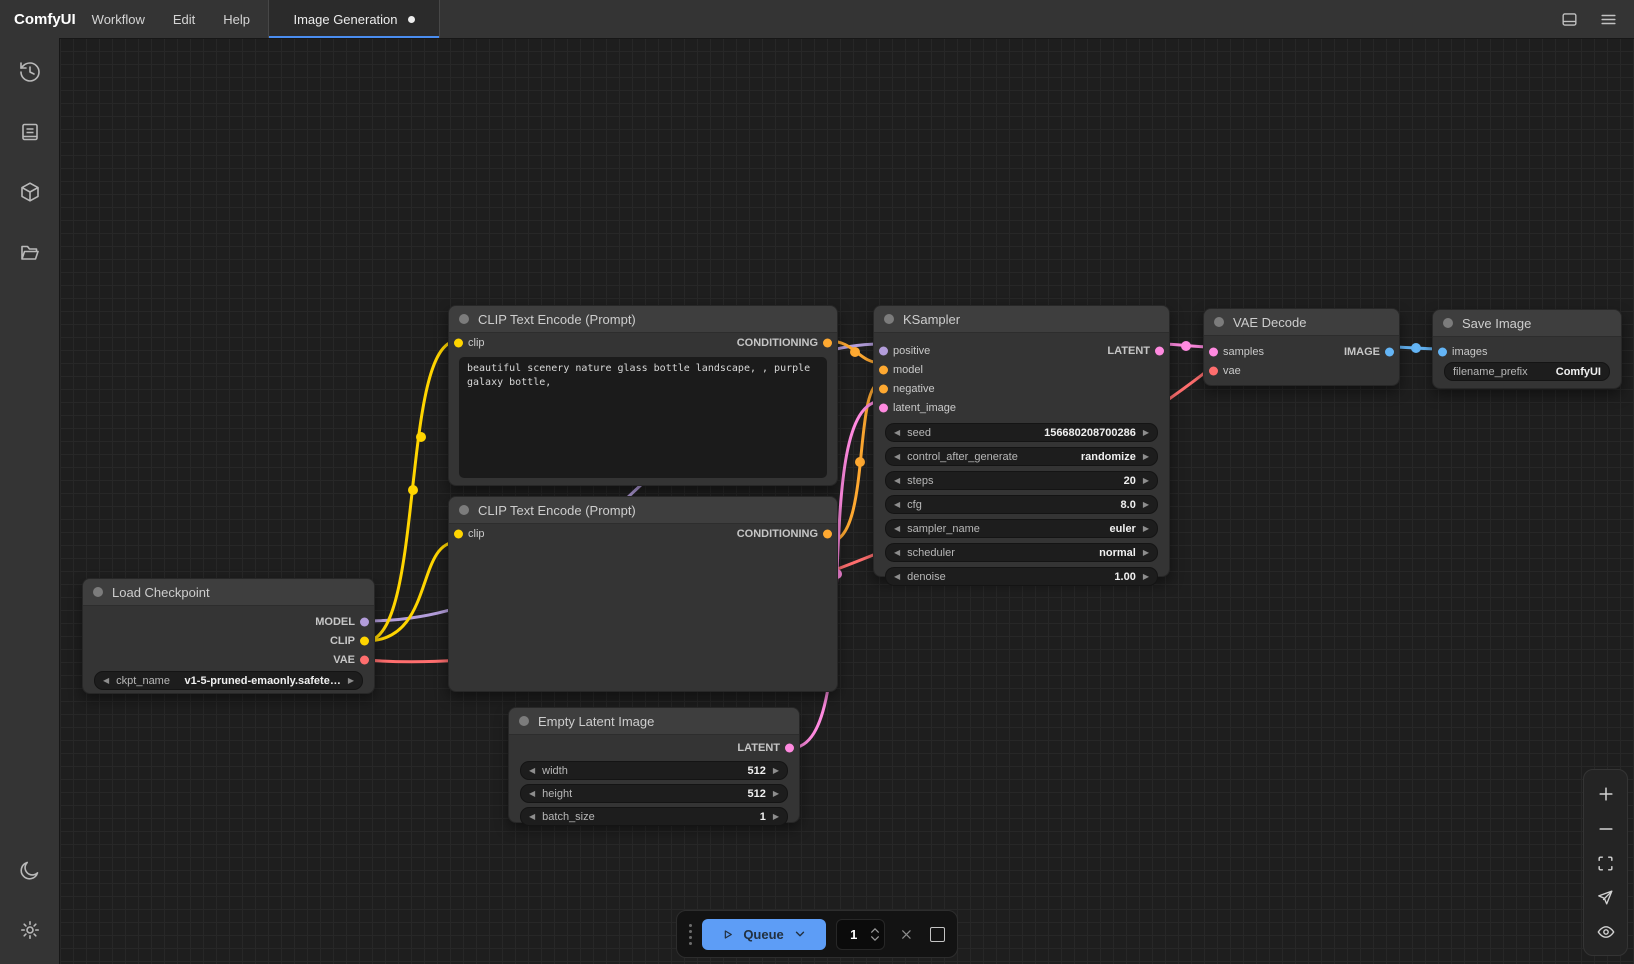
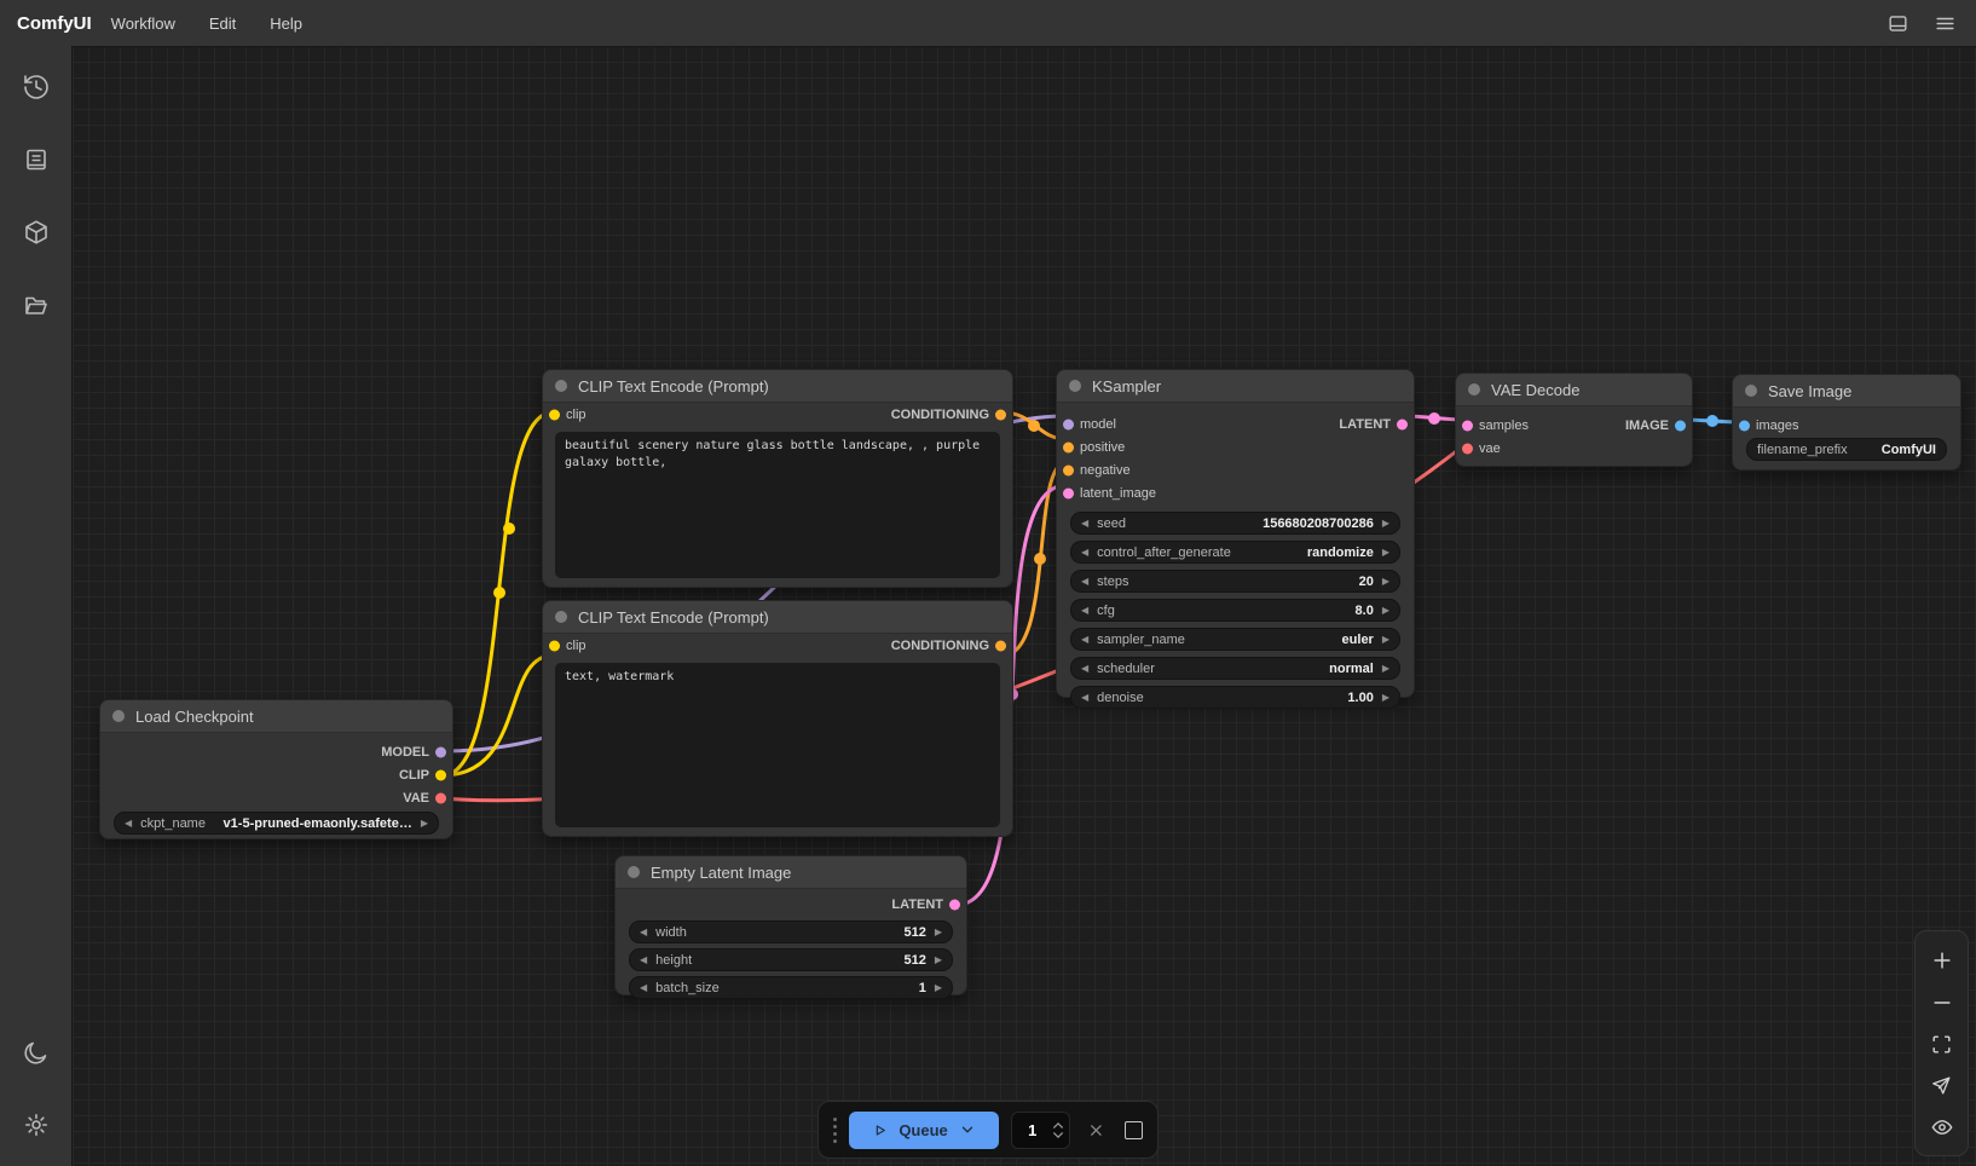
  Load Checkpoint
  MODEL
  CLIP
  VAE
  ◀
  ckpt_name
  v1-5-pruned-emaonly.safete…
  ▶
  CLIP Text Encode (Prompt)
  clip
  CONDITIONING
  beautiful scenery nature glass bottle landscape, , purple galaxy bottle,
  CLIP Text Encode (Prompt)
  clip
  CONDITIONING
+ text, watermark
  KSampler
- positive
+ model
  LATENT
- model
+ positive
  negative
  latent_image
  ◀
  seed
  156680208700286
  ▶
  ◀
  control_after_generate
  randomize
  ▶
  ◀
  steps
  20
  ▶
  ◀
  cfg
  8.0
  ▶
  ◀
  sampler_name
  euler
  ▶
  ◀
  scheduler
  normal
  ▶
  ◀
  denoise
  1.00
  ▶
  VAE Decode
  samples
  IMAGE
  vae
  Save Image
  images
  filename_prefix
  ComfyUI
  Empty Latent Image
  LATENT
  ◀
  width
  512
  ▶
  ◀
  height
  512
  ▶
  ◀
  batch_size
  1
  ▶
  Queue
  1
  ComfyUI
  Workflow
  Edit
  Help
- Image Generation
